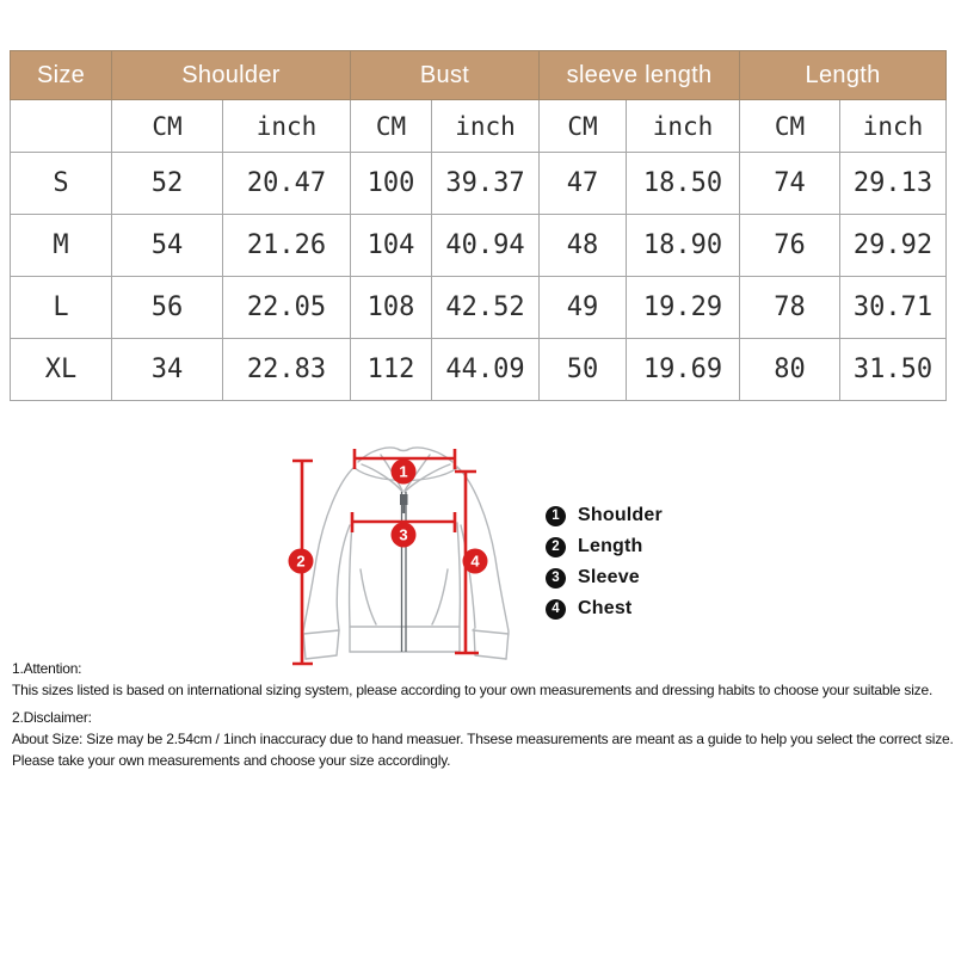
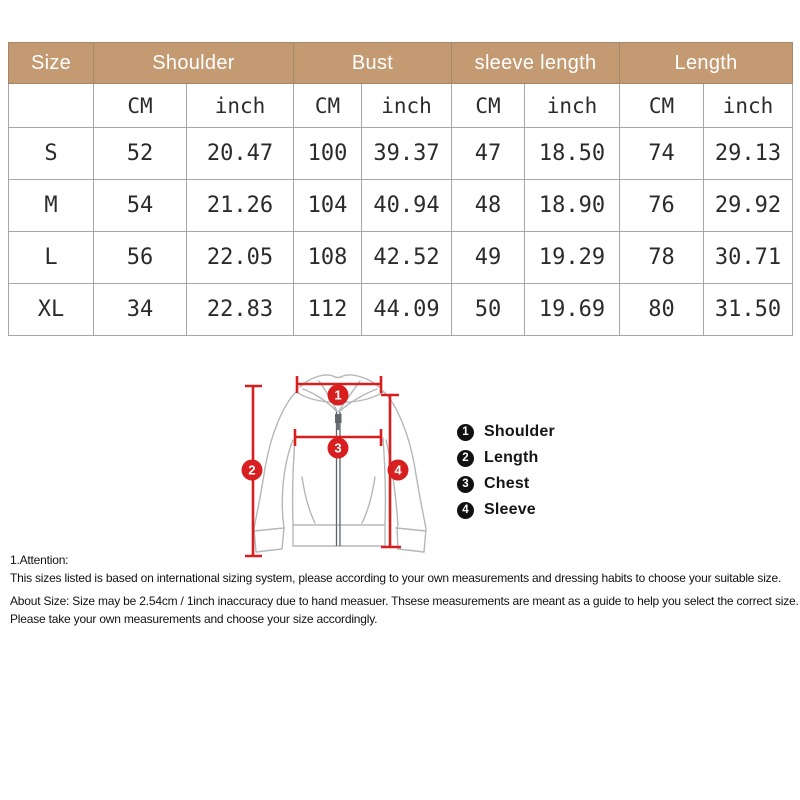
  Size	Shoulder	Bust	sleeve length	Length
  	CM	inch	CM	inch	CM	inch	CM	inch
  S	52	20.47	100	39.37	47	18.50	74	29.13
  M	54	21.26	104	40.94	48	18.90	76	29.92
  L	56	22.05	108	42.52	49	19.29	78	30.71
  XL	34	22.83	112	44.09	50	19.69	80	31.50
  1
  2
  3
  4
  1
  Shoulder
  2
  Length
  3
- Sleeve
+ Chest
  4
- Chest
+ Sleeve
  1.Attention:
  This sizes listed is based on international sizing system, please according to your own measurements and dressing habits to choose your suitable size.
- 2.Disclaimer:
  About Size: Size may be 2.54cm / 1inch inaccuracy due to hand measuer. Thsese measurements are meant as a guide to help you select the correct size.
  Please take your own measurements and choose your size accordingly.
